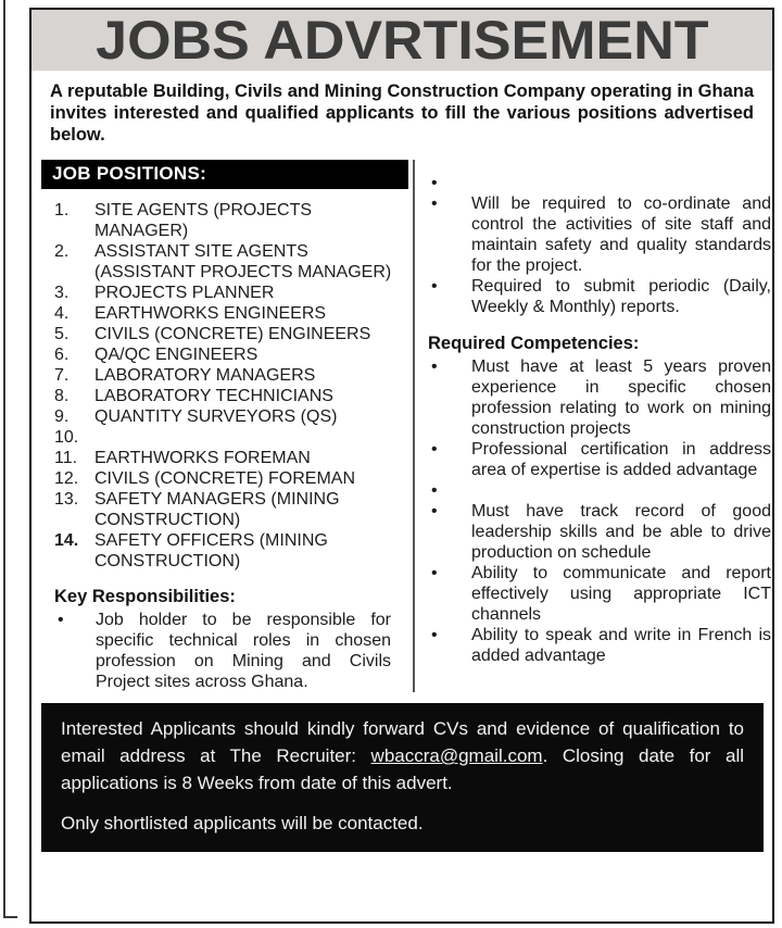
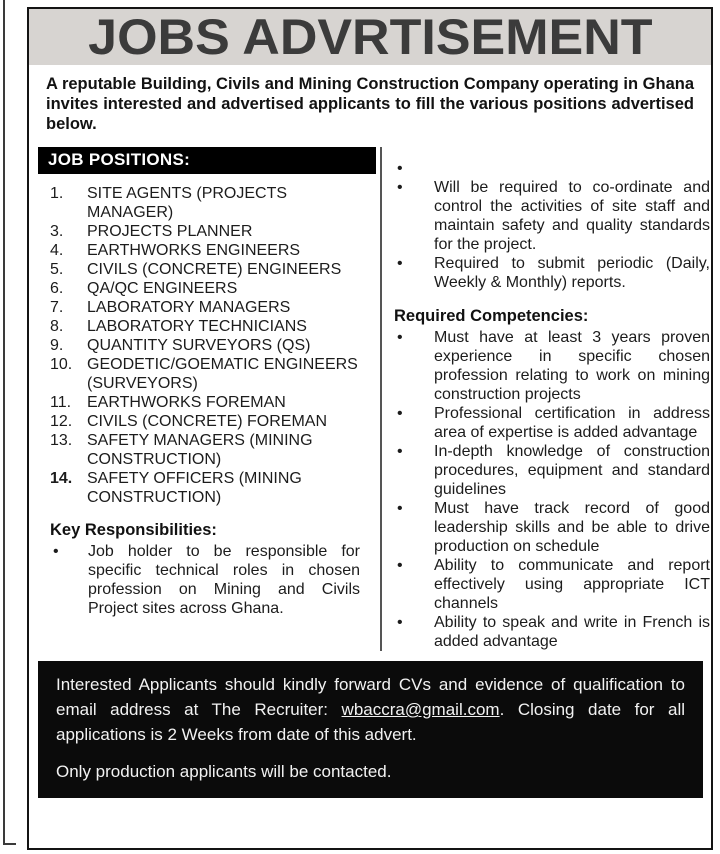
  JOBS ADVRTISEMENT
- A reputable Building, Civils and Mining Construction Company operating in Ghana invites interested and qualified applicants to fill the various positions advertised below.
+ A reputable Building, Civils and Mining Construction Company operating in Ghana invites interested and advertised applicants to fill the various positions advertised below.
  JOB POSITIONS:
  1.
  SITE AGENTS (PROJECTS MANAGER)
- 2.
- ASSISTANT SITE AGENTS (ASSISTANT PROJECTS MANAGER)
  3.
  PROJECTS PLANNER
  4.
  EARTHWORKS ENGINEERS
  5.
  CIVILS (CONCRETE) ENGINEERS
  6.
  QA/QC ENGINEERS
  7.
  LABORATORY MANAGERS
  8.
  LABORATORY TECHNICIANS
  9.
  QUANTITY SURVEYORS (QS)
  10.
+ GEODETIC/GOEMATIC ENGINEERS (SURVEYORS)
  11.
  EARTHWORKS FOREMAN
  12.
  CIVILS (CONCRETE) FOREMAN
  13.
  SAFETY MANAGERS (MINING CONSTRUCTION)
  14.
  SAFETY OFFICERS (MINING CONSTRUCTION)
  Key Responsibilities:
  •
  Job holder to be responsible for specific technical roles in chosen profession on Mining and Civils Project sites across Ghana.
  •
  •
  Will be required to co-ordinate and control the activities of site staff and maintain safety and quality standards for the project.
  •
  Required to submit periodic (Daily, Weekly & Monthly) reports.
  Required Competencies:
  •
- Must have at least 5 years proven experience in specific chosen profession relating to work on mining construction projects
+ Must have at least 3 years proven experience in specific chosen profession relating to work on mining construction projects
  •
  Professional certification in address area of expertise is added advantage
  •
+ In-depth knowledge of construction procedures, equipment and standard guidelines
  •
  Must have track record of good leadership skills and be able to drive production on schedule
  •
  Ability to communicate and report effectively using appropriate ICT channels
  •
  Ability to speak and write in French is added advantage
- Interested Applicants should kindly forward CVs and evidence of qualification to email address at The Recruiter: wbaccra@gmail.com. Closing date for all applications is 8 Weeks from date of this advert.
+ Interested Applicants should kindly forward CVs and evidence of qualification to email address at The Recruiter: wbaccra@gmail.com. Closing date for all applications is 2 Weeks from date of this advert.
- Only shortlisted applicants will be contacted.
+ Only production applicants will be contacted.
